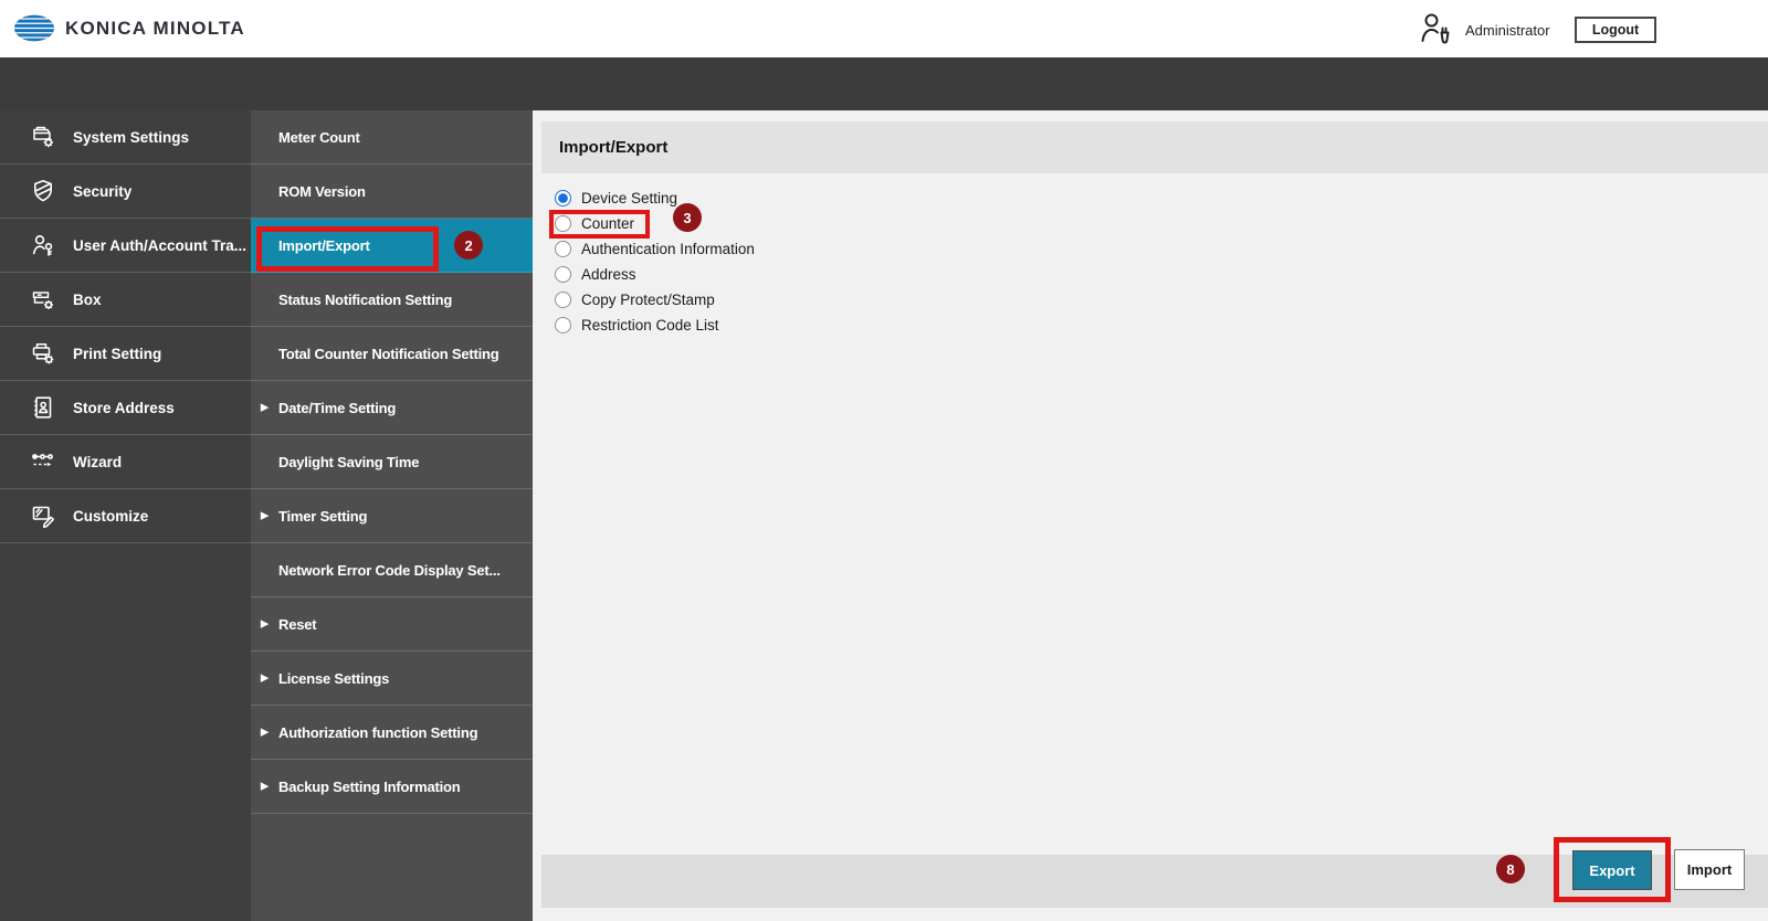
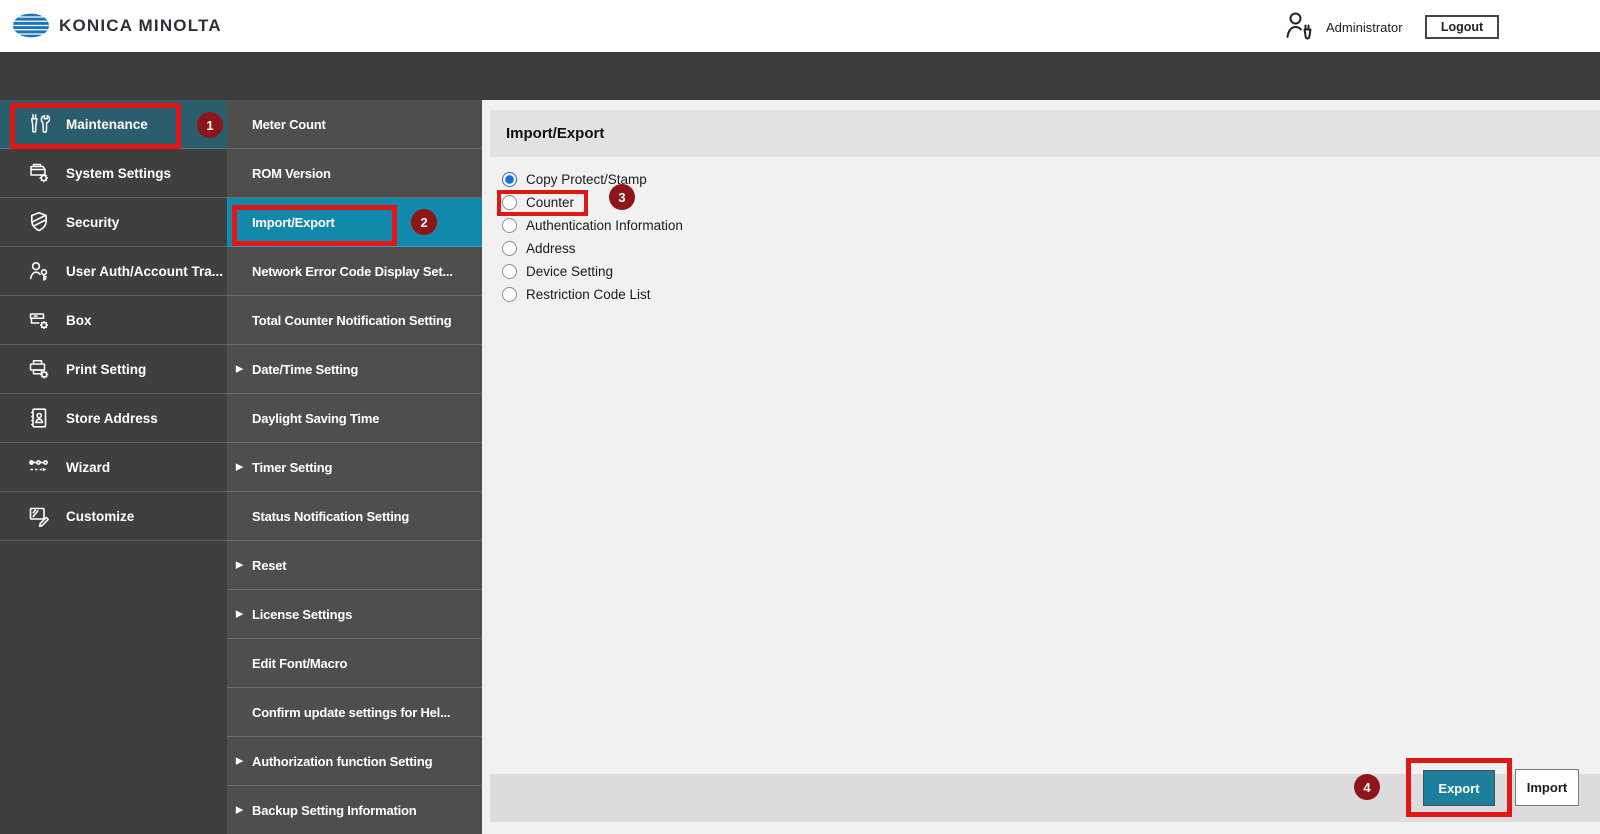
  KONICA MINOLTA
  Administrator
  Logout
+ Maintenance
+ 1
  System Settings
  Security
  User Auth/Account Tra...
  Box
  Print Setting
  Store Address
  Wizard
  Customize
  Meter Count
  ROM Version
  Import/Export
  2
- Status Notification Setting
+ Network Error Code Display Set...
  Total Counter Notification Setting
  ▶
  Date/Time Setting
  Daylight Saving Time
  ▶
  Timer Setting
- Network Error Code Display Set...
+ Status Notification Setting
  ▶
  Reset
  ▶
  License Settings
+ Edit Font/Macro
+ Confirm update settings for Hel...
  ▶
  Authorization function Setting
  ▶
  Backup Setting Information
  Import/Export
- Device Setting
+ Copy Protect/Stamp
  Counter
  3
  Authentication Information
  Address
- Copy Protect/Stamp
+ Device Setting
  Restriction Code List
- 8
+ 4
  Export
  Import
